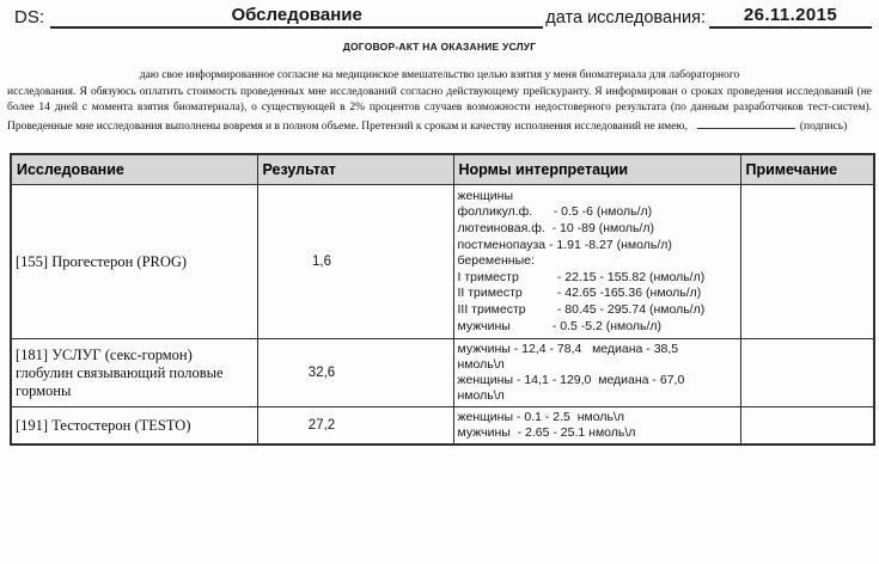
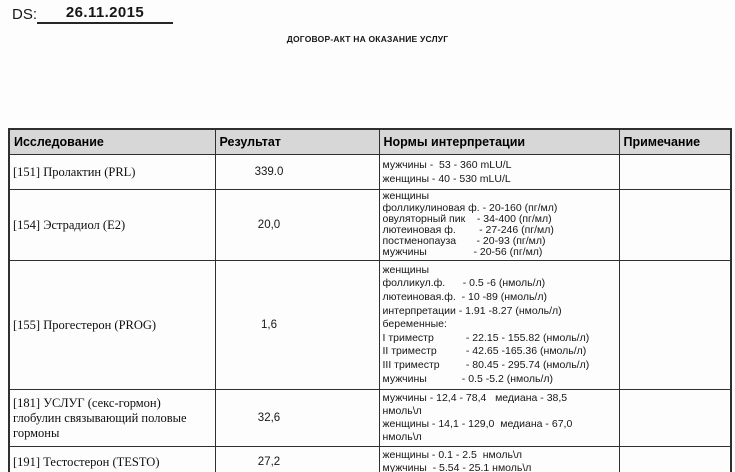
  DS:
- Обследование
- дата исследования:
  26.11.2015
  ДОГОВОР-АКТ НА ОКАЗАНИЕ УСЛУГ
- даю свое информированное согласие на медицинское вмешательство целью взятия у меня биоматериала для лабораторного
- исследования. Я обязуюсь оплатить стоимость проведенных мне исследований согласно действующему прейскуранту. Я информирован о сроках проведения исследований (не
- более 14 дней с момента взятия биоматериала), о существующей в 2% процентов случаев возможности недостоверного результата (по данным разработчиков тест-систем).
- Проведенные мне исследования выполнены вовремя и в полном объеме. Претензий к срокам и качеству исполнения исследований не имею, (подпись)
  Исследование	Результат	Нормы интерпретации	Примечание
+ [151] Пролактин (PRL)	339.0	мужчины - 53 - 360 mLU/L женщины - 40 - 530 mLU/L
+ [154] Эстрадиол (E2)	20,0	женщины фолликулиновая ф. - 20-160 (пг/мл) овуляторный пик - 34-400 (пг/мл) лютеиновая ф. - 27-246 (пг/мл) постменопауза - 20-93 (пг/мл) мужчины - 20-56 (пг/мл)
- [155] Прогестерон (PROG)	1,6	женщины фолликул.ф. - 0.5 -6 (нмоль/л) лютеиновая.ф. - 10 -89 (нмоль/л) постменопауза - 1.91 -8.27 (нмоль/л) беременные: I триместр - 22.15 - 155.82 (нмоль/л) II триместр - 42.65 -165.36 (нмоль/л) III триместр - 80.45 - 295.74 (нмоль/л) мужчины - 0.5 -5.2 (нмоль/л)
+ [155] Прогестерон (PROG)	1,6	женщины фолликул.ф. - 0.5 -6 (нмоль/л) лютеиновая.ф. - 10 -89 (нмоль/л) интерпретации - 1.91 -8.27 (нмоль/л) беременные: I триместр - 22.15 - 155.82 (нмоль/л) II триместр - 42.65 -165.36 (нмоль/л) III триместр - 80.45 - 295.74 (нмоль/л) мужчины - 0.5 -5.2 (нмоль/л)
  [181] УСЛУГ (секс-гормон) глобулин связывающий половые гормоны	32,6	мужчины - 12,4 - 78,4 медиана - 38,5 нмоль\л женщины - 14,1 - 129,0 медиана - 67,0 нмоль\л
- [191] Тестостерон (TESTO)	27,2	женщины - 0.1 - 2.5 нмоль\л мужчины - 2.65 - 25.1 нмоль\л
+ [191] Тестостерон (TESTO)	27,2	женщины - 0.1 - 2.5 нмоль\л мужчины - 5.54 - 25.1 нмоль\л
